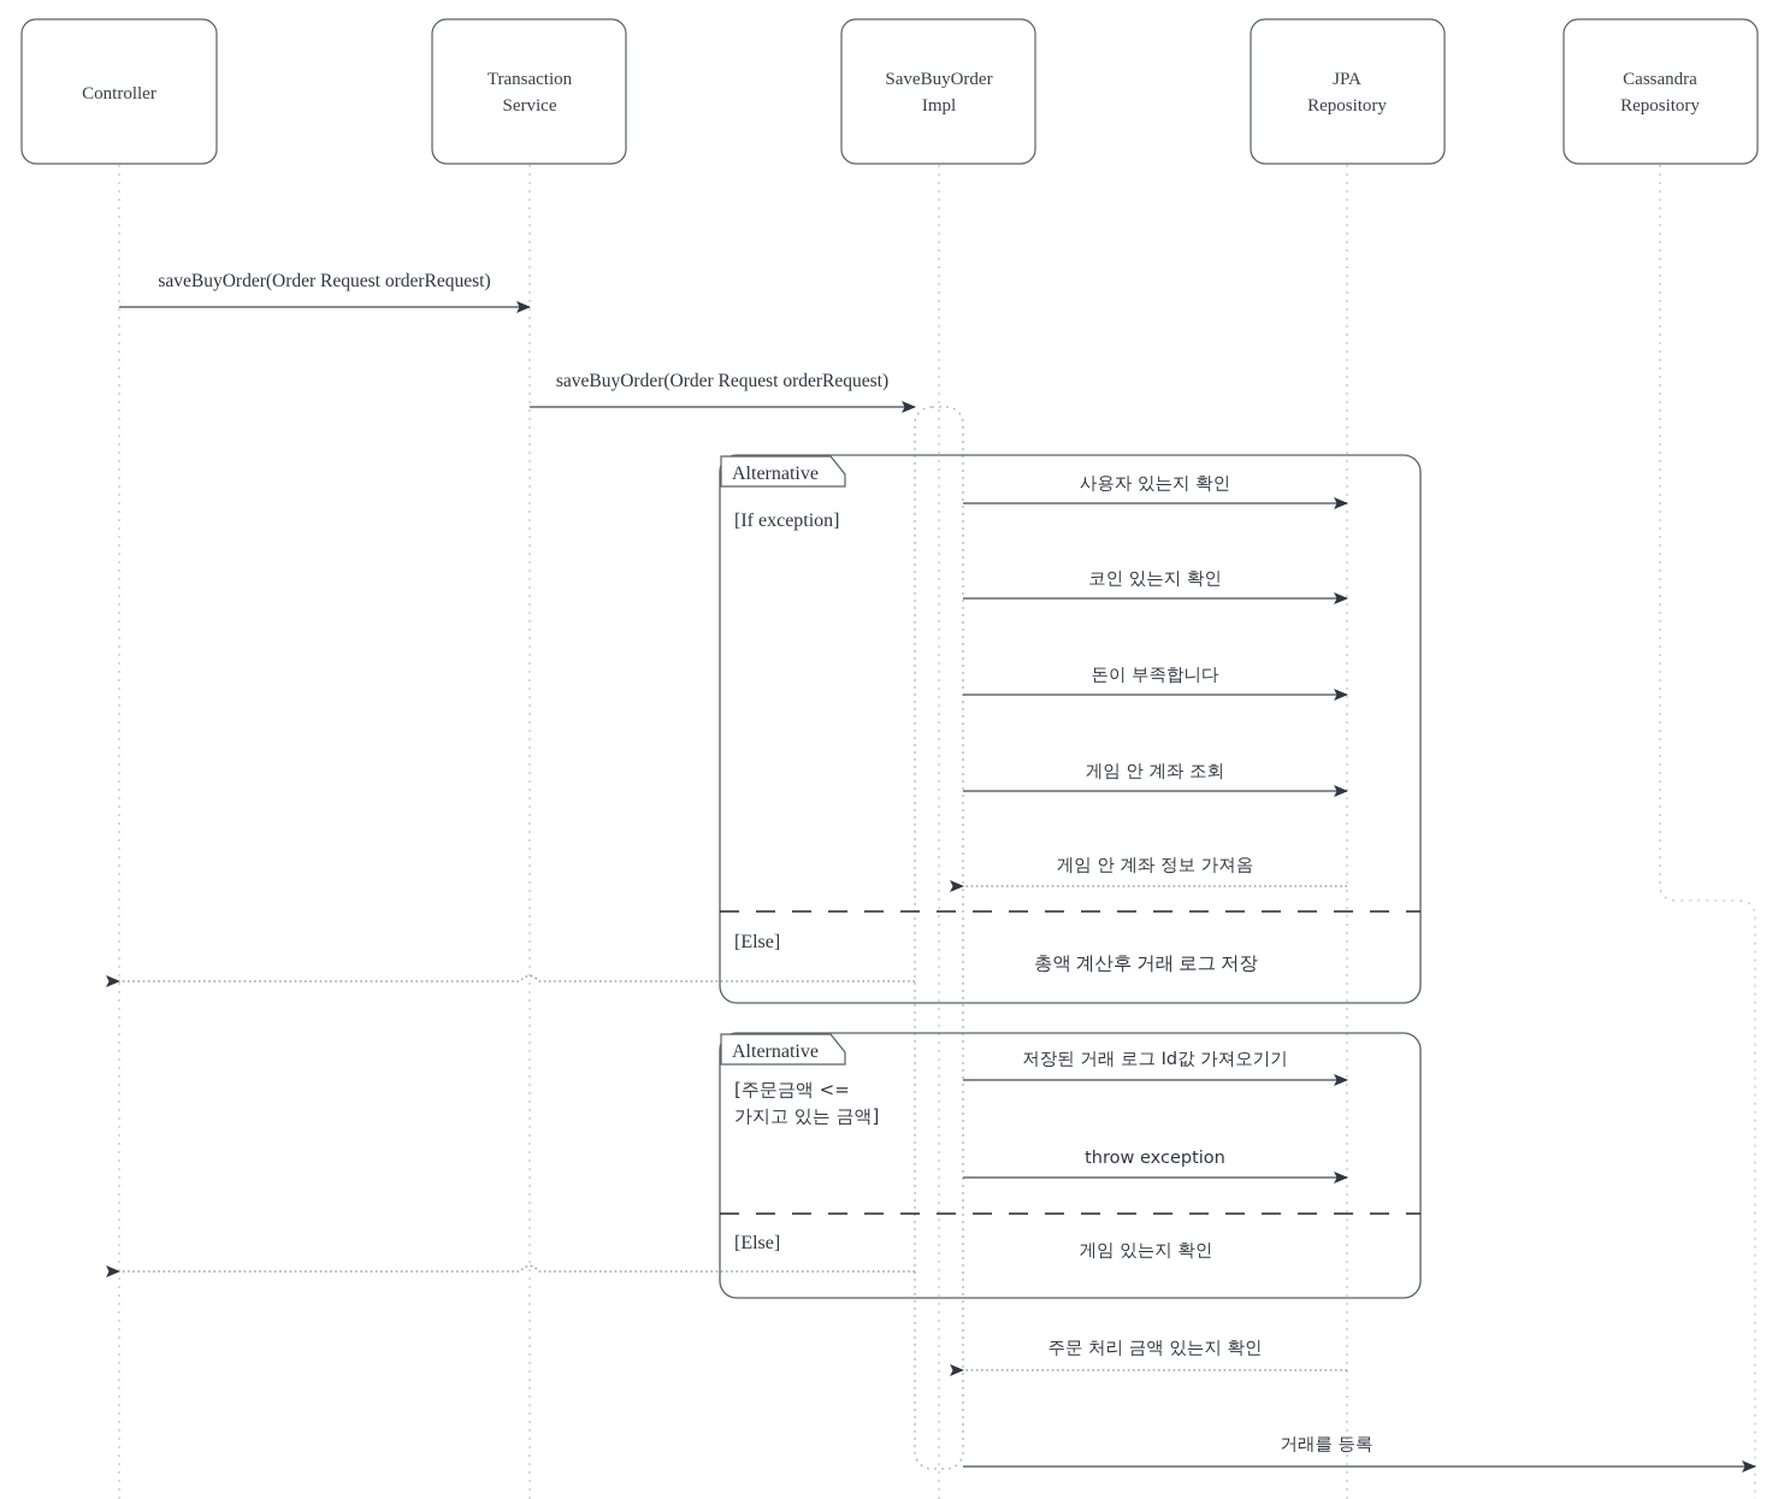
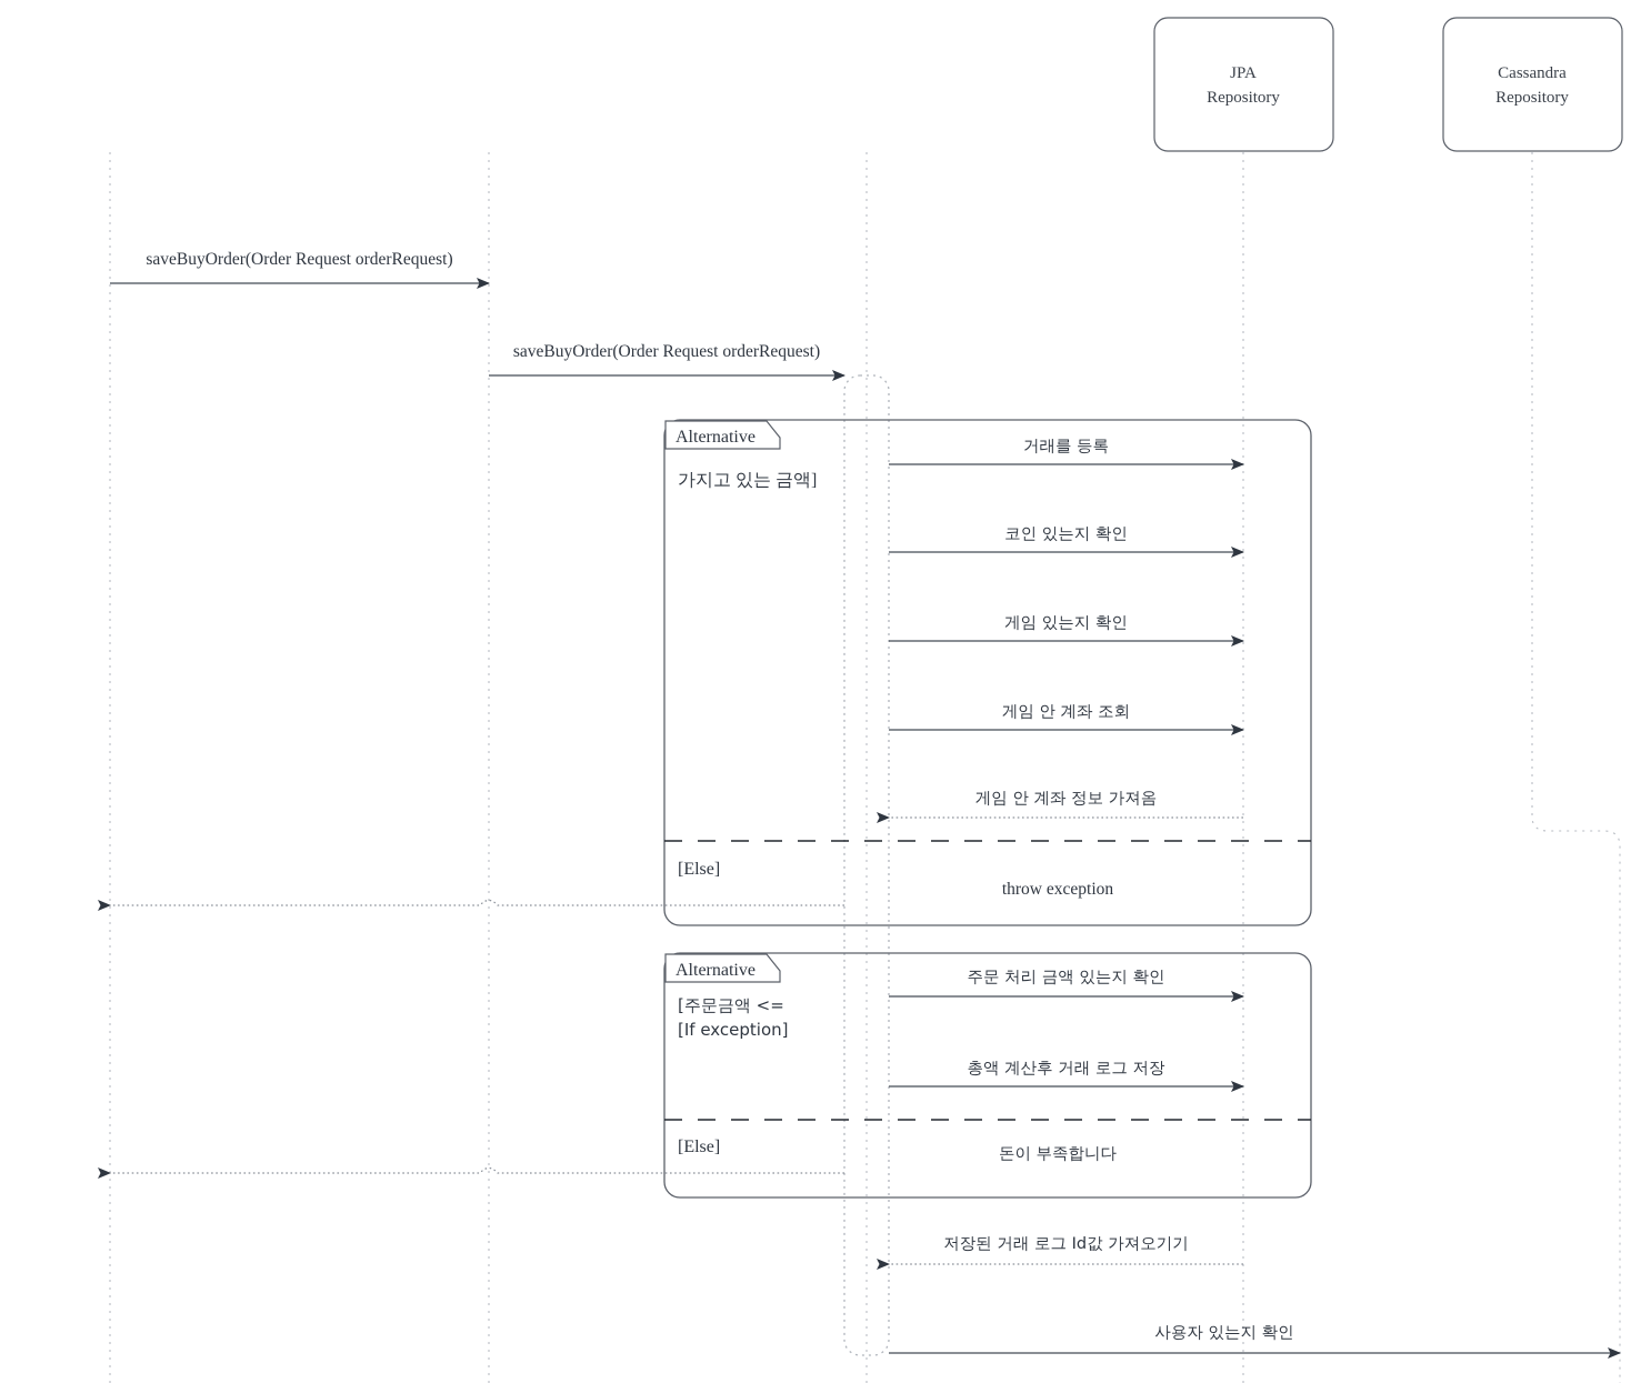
- Controller
- Transaction
- Service
- SaveBuyOrder
- Impl
  JPA
  Repository
  Cassandra
  Repository
  Alternative
- [If exception]
+ 가지고 있는 금액]
  [Else]
  Alternative
  [주문금액 <=
- 가지고 있는 금액]
+ [If exception]
  [Else]
  saveBuyOrder(Order Request orderRequest)
  saveBuyOrder(Order Request orderRequest)
- 사용자 있는지 확인
+ 거래를 등록
  코인 있는지 확인
- 돈이 부족합니다
+ 게임 있는지 확인
  게임 안 계좌 조회
  게임 안 계좌 정보 가져옴
- 총액 계산후 거래 로그 저장
+ throw exception
- 저장된 거래 로그 Id값 가져오기기
+ 주문 처리 금액 있는지 확인
- throw exception
+ 총액 계산후 거래 로그 저장
- 게임 있는지 확인
+ 돈이 부족합니다
- 주문 처리 금액 있는지 확인
+ 저장된 거래 로그 Id값 가져오기기
- 거래를 등록
+ 사용자 있는지 확인
